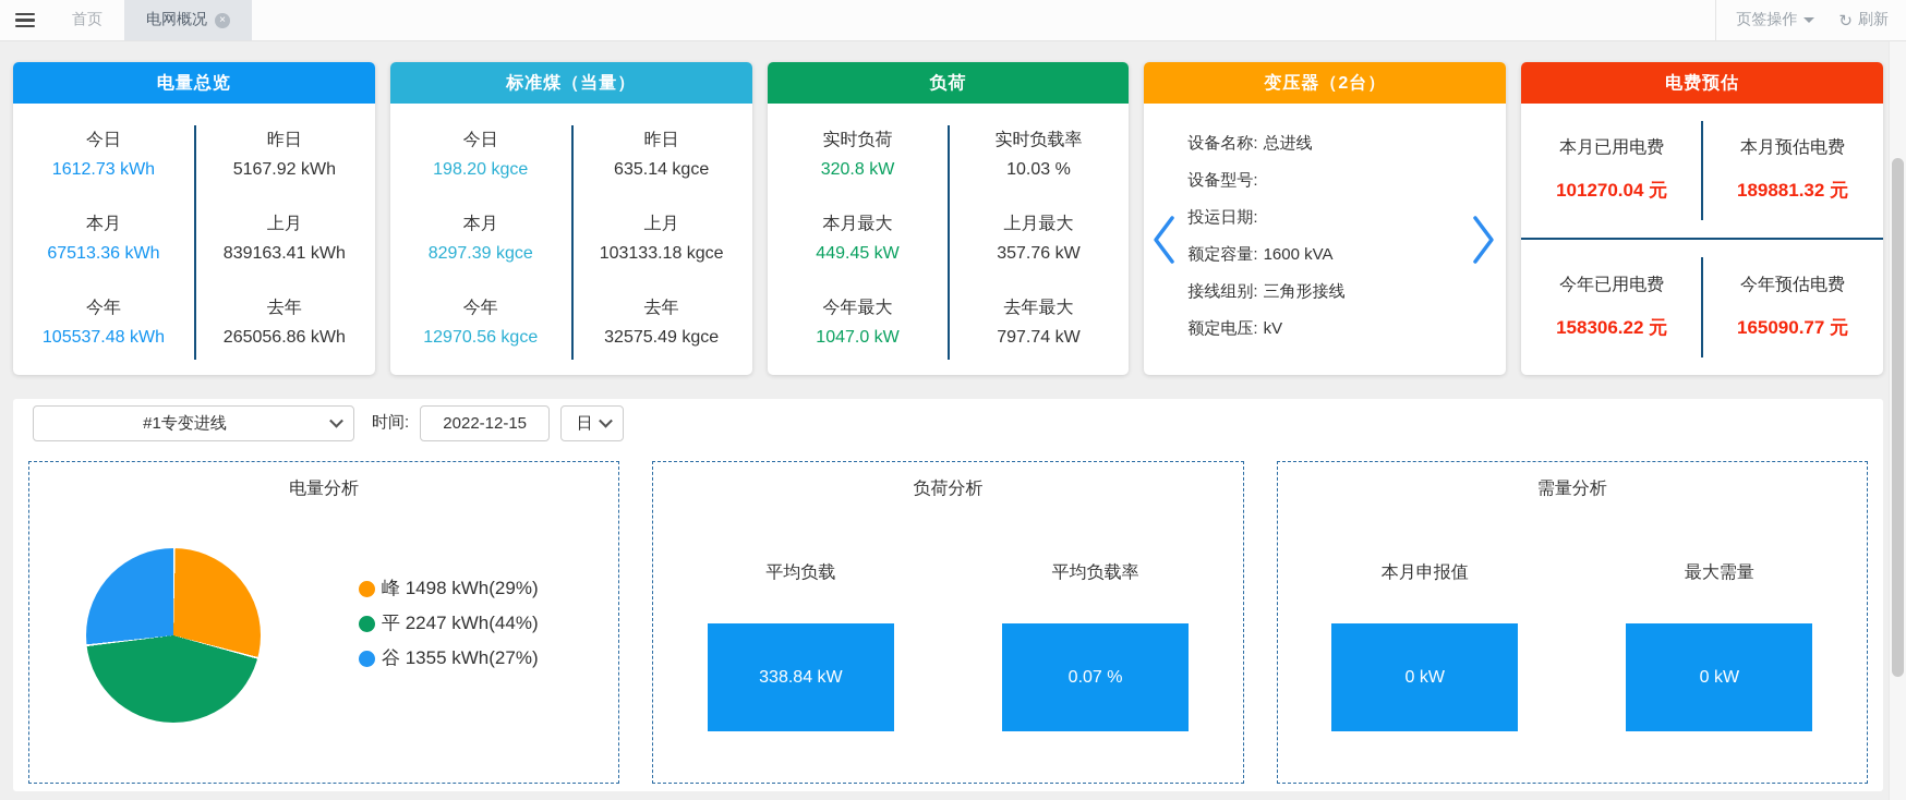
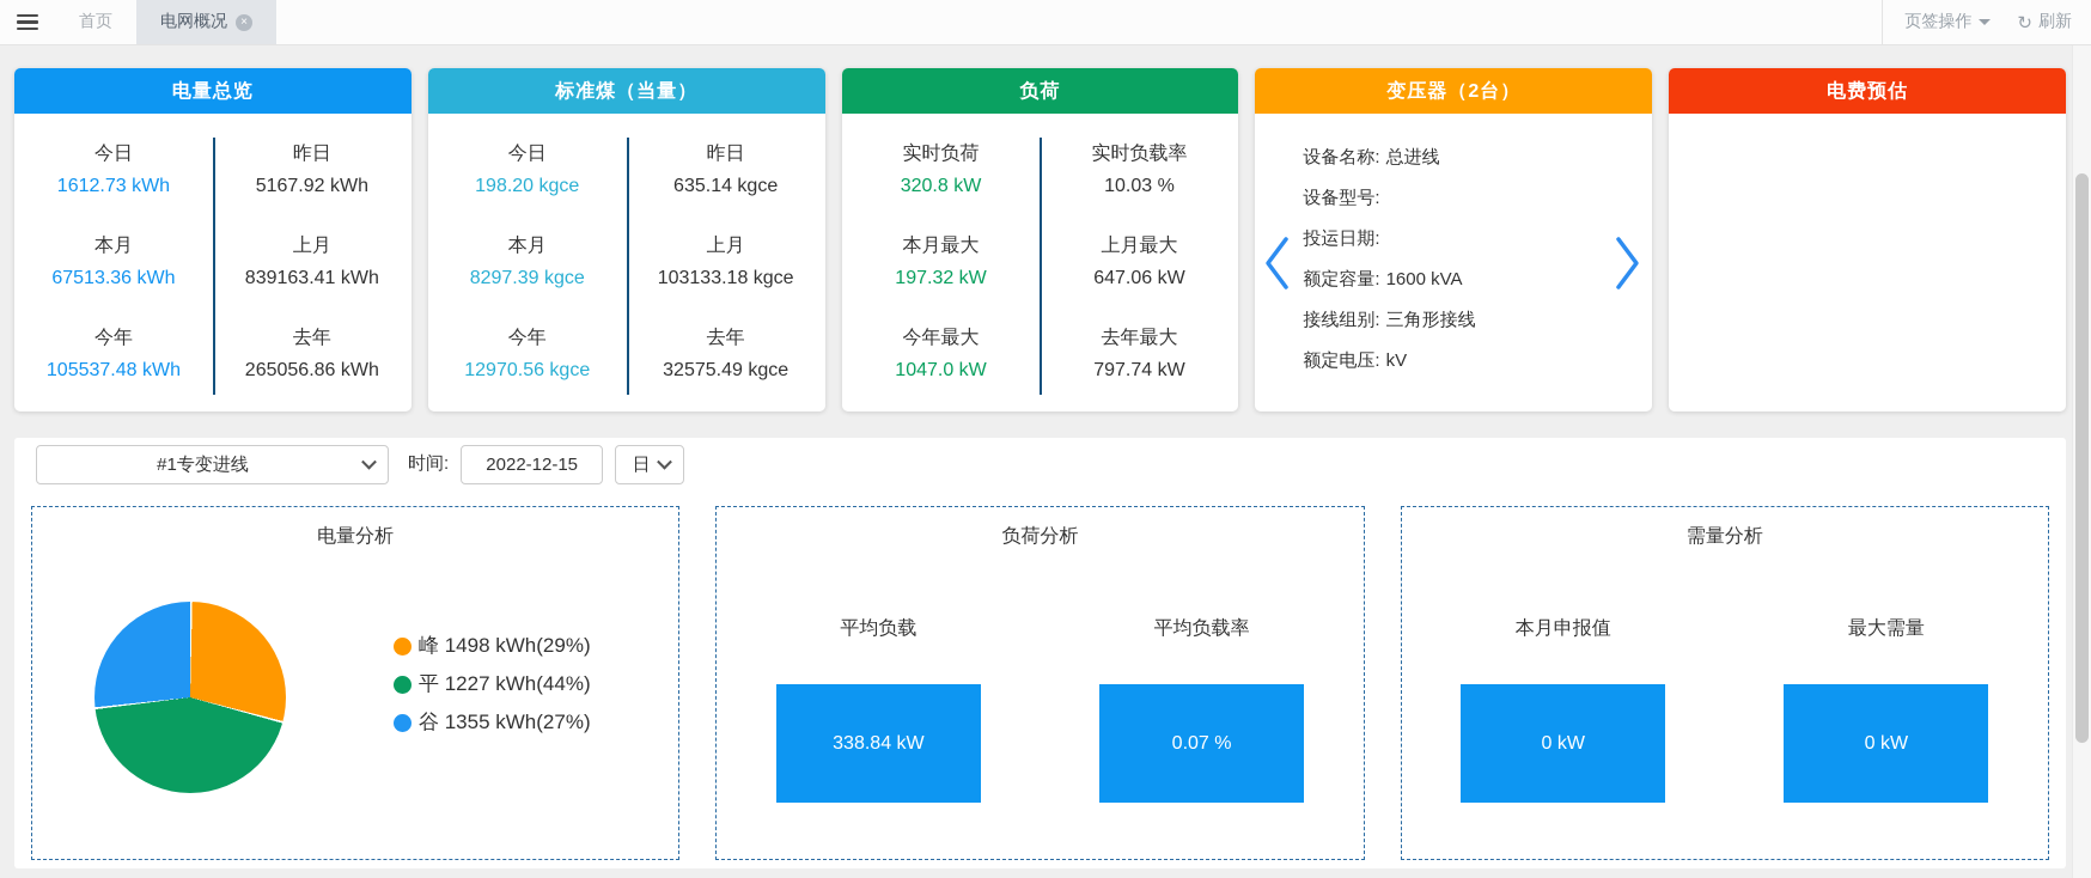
  首页
  电网概况
  ×
  页签操作
  ↻
  刷新
  电量总览
  今日
  1612.73 kWh
  昨日
  5167.92 kWh
  本月
  67513.36 kWh
  上月
  839163.41 kWh
  今年
  105537.48 kWh
  去年
  265056.86 kWh
  标准煤（当量）
  今日
  198.20 kgce
  昨日
  635.14 kgce
  本月
  8297.39 kgce
  上月
  103133.18 kgce
  今年
  12970.56 kgce
  去年
  32575.49 kgce
  负荷
  实时负荷
  320.8 kW
  实时负载率
  10.03 %
  本月最大
- 449.45 kW
+ 197.32 kW
  上月最大
- 357.76 kW
+ 647.06 kW
  今年最大
  1047.0 kW
  去年最大
  797.74 kW
  变压器（2台）
  设备名称: 总进线
  设备型号:
  投运日期:
  额定容量: 1600 kVA
  接线组别: 三角形接线
  额定电压: kV
  电费预估
- 本月已用电费
- 101270.04 元
- 本月预估电费
- 189881.32 元
- 今年已用电费
- 158306.22 元
- 今年预估电费
- 165090.77 元
  #1专变进线
  时间:
  2022-12-15
  日
  电量分析
  峰 1498 kWh(29%)
- 平 2247 kWh(44%)
+ 平 1227 kWh(44%)
  谷 1355 kWh(27%)
  负荷分析
  平均负载
  338.84 kW
  平均负载率
  0.07 %
  需量分析
  本月申报值
  0 kW
  最大需量
  0 kW
